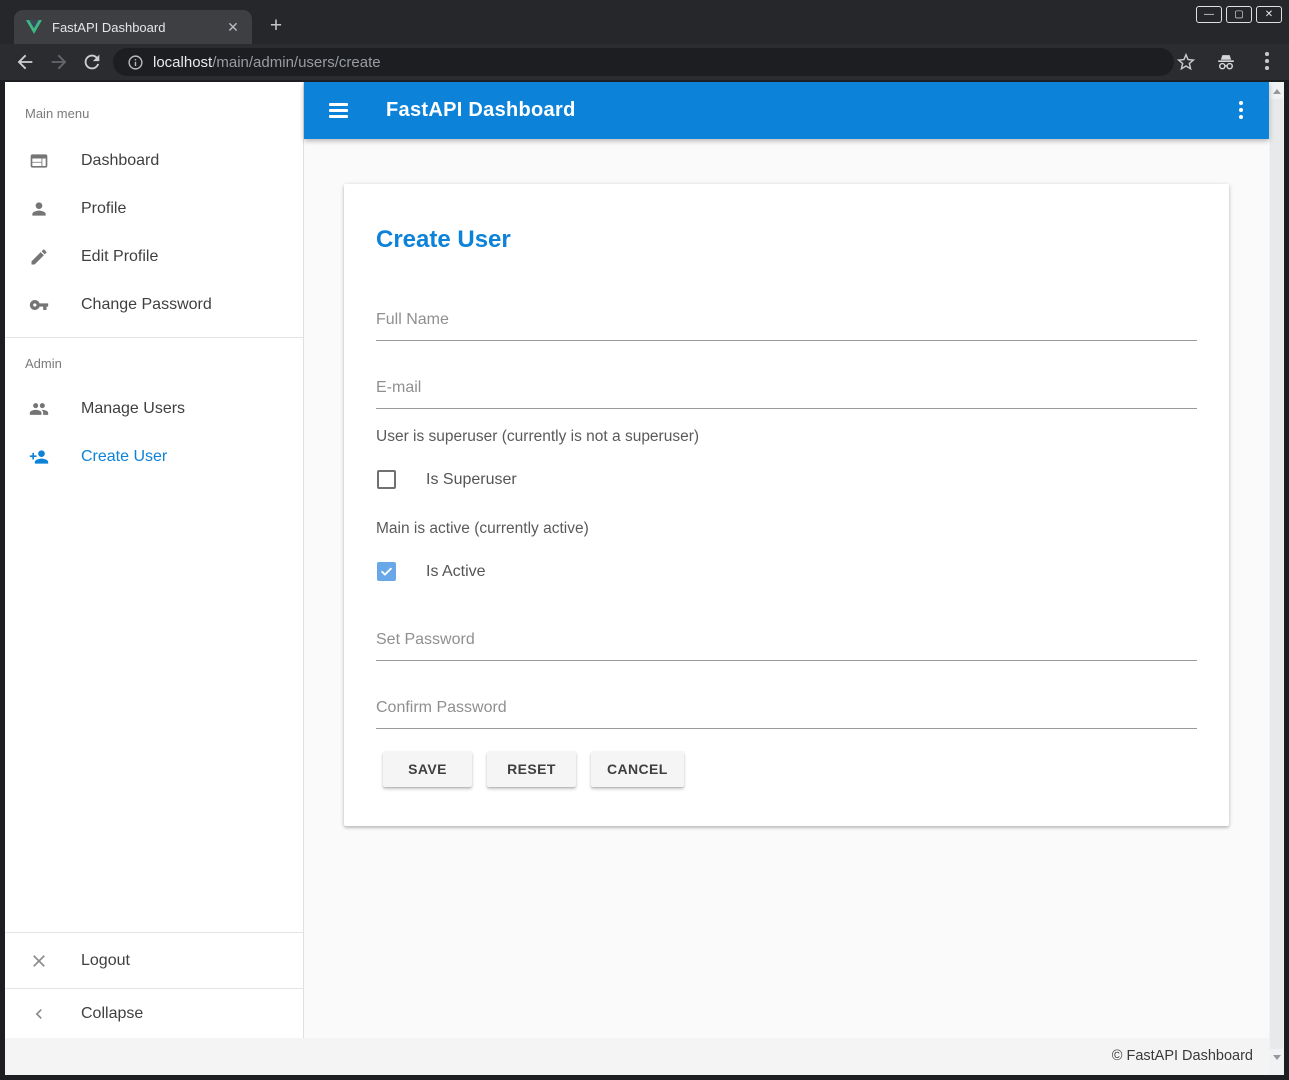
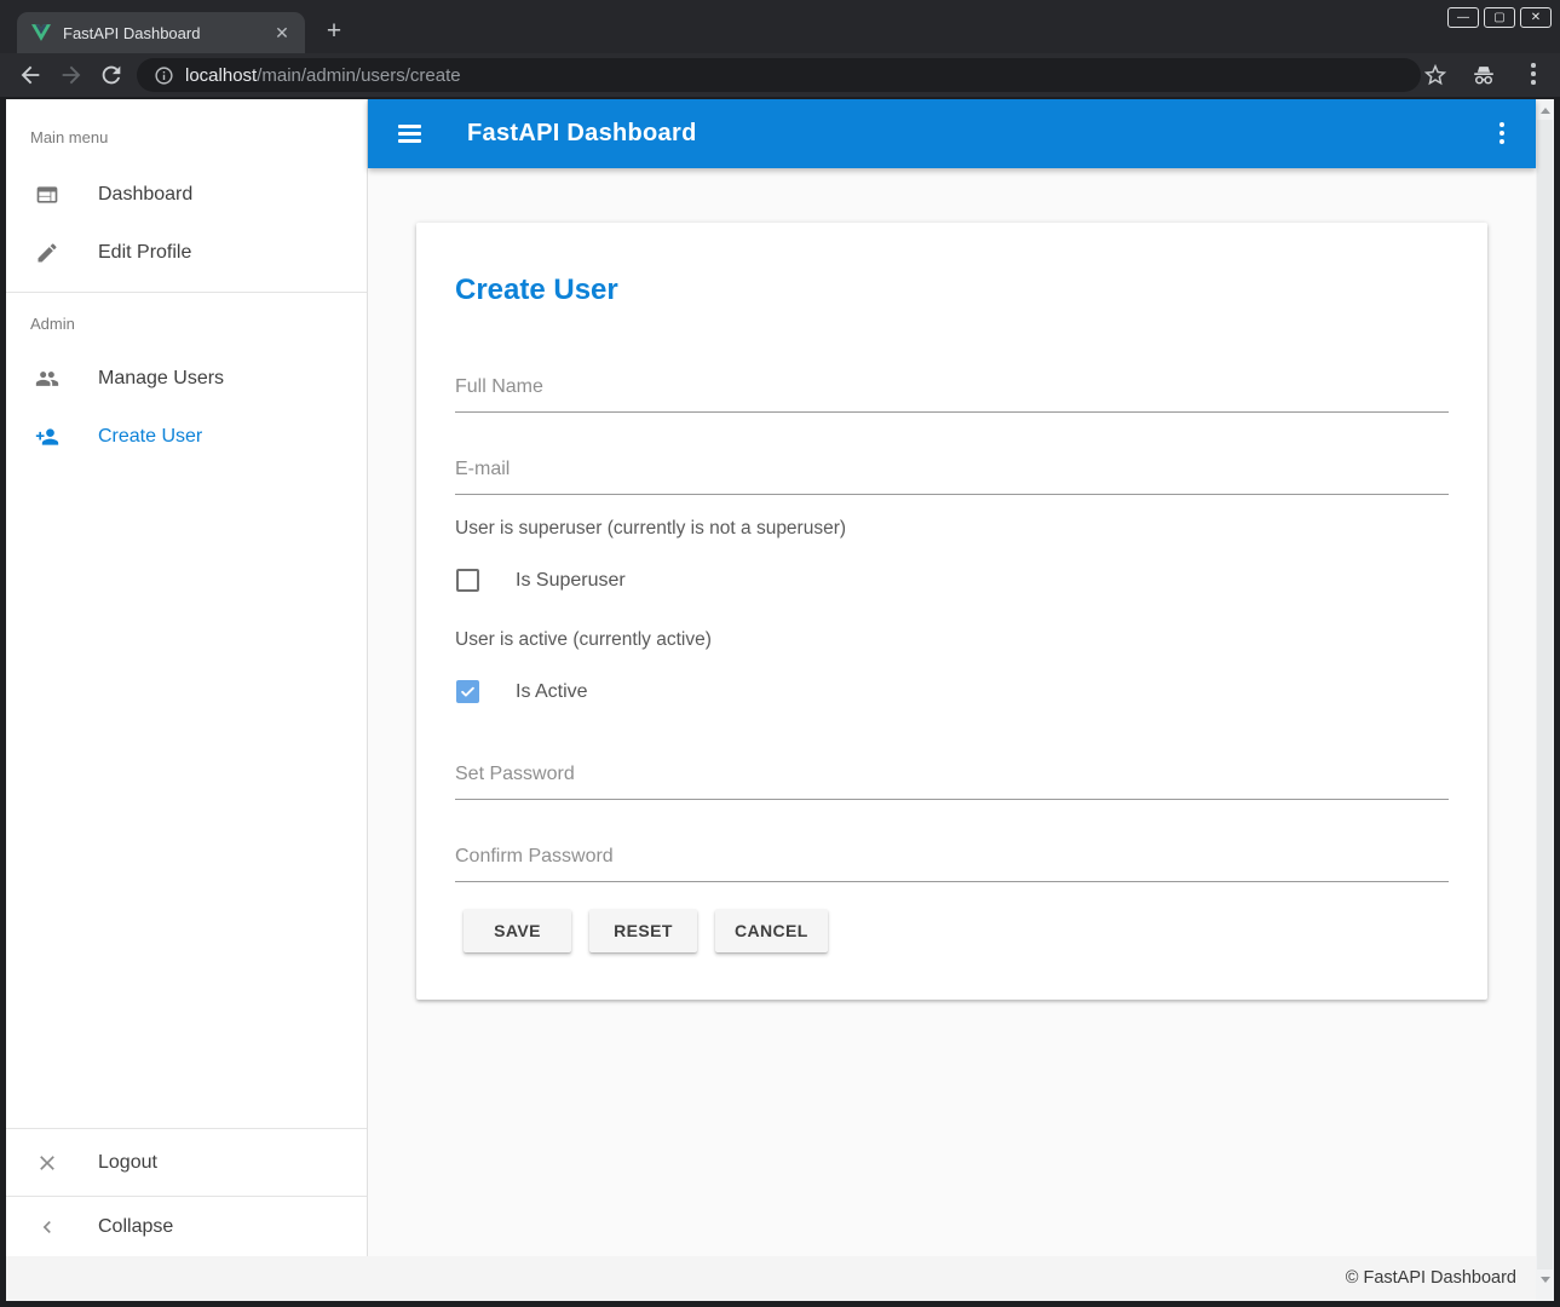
  FastAPI Dashboard
  ✕
  +
  —
  ▢
  ✕
  localhost
  /main/admin/users/create
  Main menu
  Dashboard
- Profile
  Edit Profile
- Change Password
  Admin
  Manage Users
  Create User
  Logout
  Collapse
  FastAPI Dashboard
  Create User
  Full Name
  E-mail
  User is superuser (currently is not a superuser)
  Is Superuser
- Main is active (currently active)
+ User is active (currently active)
  Is Active
  Set Password
  Confirm Password
  SAVE
  RESET
  CANCEL
  © FastAPI Dashboard
